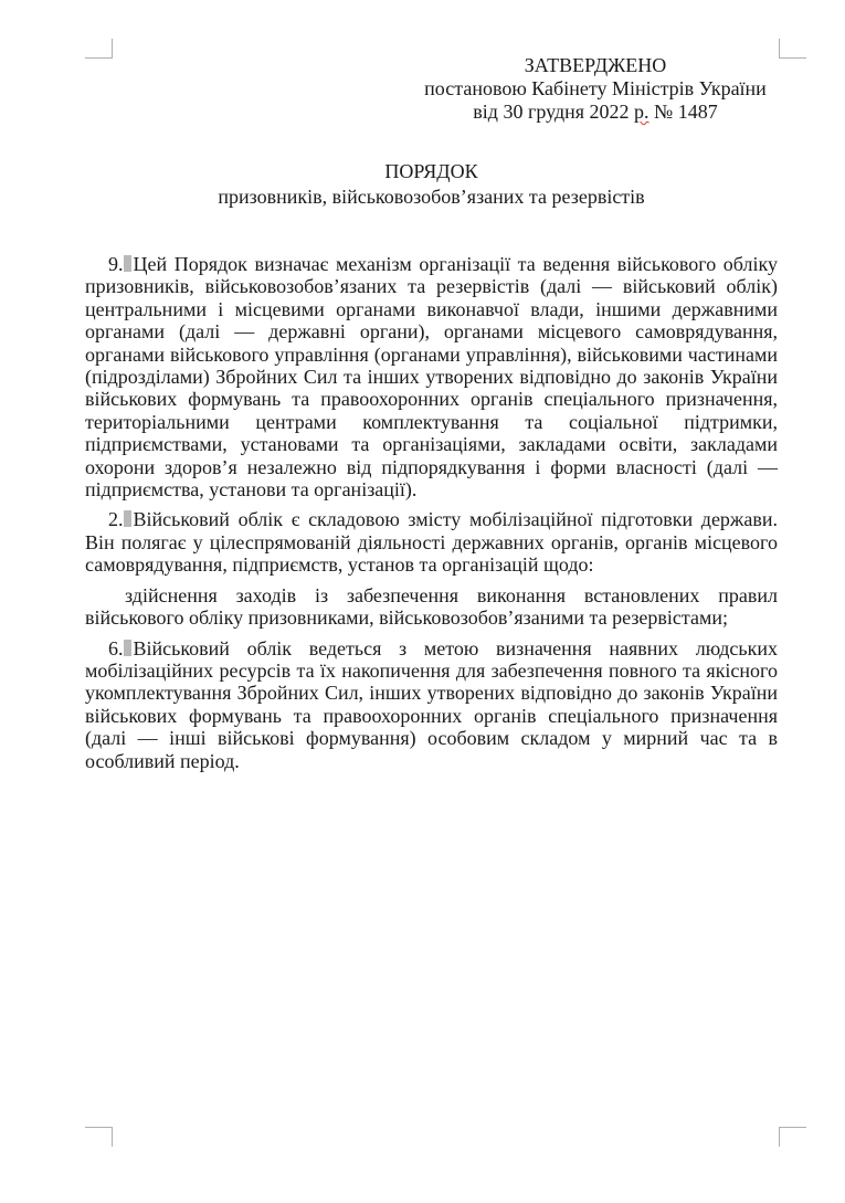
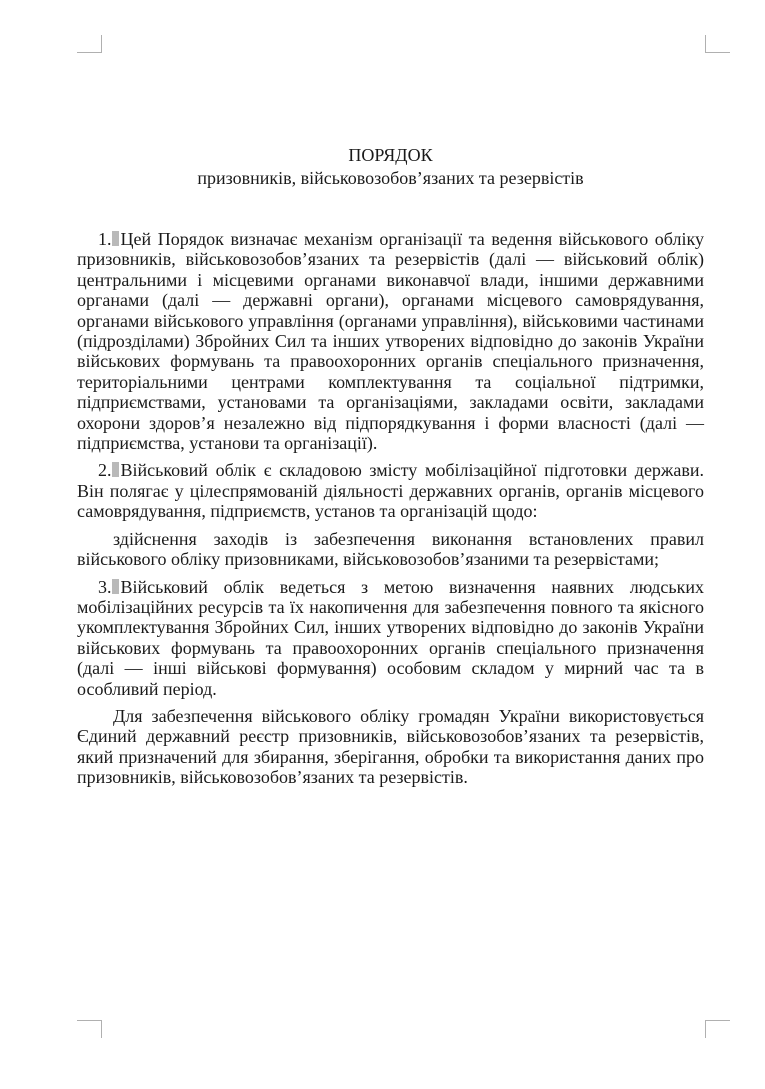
- ЗАТВЕРДЖЕНО
- постановою Кабінету Міністрів України
- від 30 грудня 2022 р. № 1487
  ПОРЯДОК
  призовників, військовозобов’язаних та резервістів
- 9. Цей Порядок визначає механізм організації та ведення військового обліку призовників, військовозобов’язаних та резервістів (далі — військовий облік) центральними і місцевими органами виконавчої влади, іншими державними органами (далі — державні органи), органами місцевого самоврядування, органами військового управління (органами управління), військовими частинами (підрозділами) Збройних Сил та інших утворених відповідно до законів України військових формувань та правоохоронних органів спеціального призначення, територіальними центрами комплектування та соціальної підтримки, підприємствами, установами та організаціями, закладами освіти, закладами охорони здоров’я незалежно від підпорядкування і форми власності (далі — підприємства, установи та організації).
+ 1. Цей Порядок визначає механізм організації та ведення військового обліку призовників, військовозобов’язаних та резервістів (далі — військовий облік) центральними і місцевими органами виконавчої влади, іншими державними органами (далі — державні органи), органами місцевого самоврядування, органами військового управління (органами управління), військовими частинами (підрозділами) Збройних Сил та інших утворених відповідно до законів України військових формувань та правоохоронних органів спеціального призначення, територіальними центрами комплектування та соціальної підтримки, підприємствами, установами та організаціями, закладами освіти, закладами охорони здоров’я незалежно від підпорядкування і форми власності (далі — підприємства, установи та організації).
  2. Військовий облік є складовою змісту мобілізаційної підготовки держави. Він полягає у цілеспрямованій діяльності державних органів, органів місцевого самоврядування, підприємств, установ та організацій щодо:
  здійснення заходів із забезпечення виконання встановлених правил військового обліку призовниками, військовозобов’язаними та резервістами;
- 6. Військовий облік ведеться з метою визначення наявних людських мобілізаційних ресурсів та їх накопичення для забезпечення повного та якісного укомплектування Збройних Сил, інших утворених відповідно до законів України військових формувань та правоохоронних органів спеціального призначення (далі — інші військові формування) особовим складом у мирний час та в особливий період.
+ 3. Військовий облік ведеться з метою визначення наявних людських мобілізаційних ресурсів та їх накопичення для забезпечення повного та якісного укомплектування Збройних Сил, інших утворених відповідно до законів України військових формувань та правоохоронних органів спеціального призначення (далі — інші військові формування) особовим складом у мирний час та в особливий період.
+ Для забезпечення військового обліку громадян України використовується Єдиний державний реєстр призовників, військовозобов’язаних та резервістів, який призначений для збирання, зберігання, обробки та використання даних про призовників, військовозобов’язаних та резервістів.
